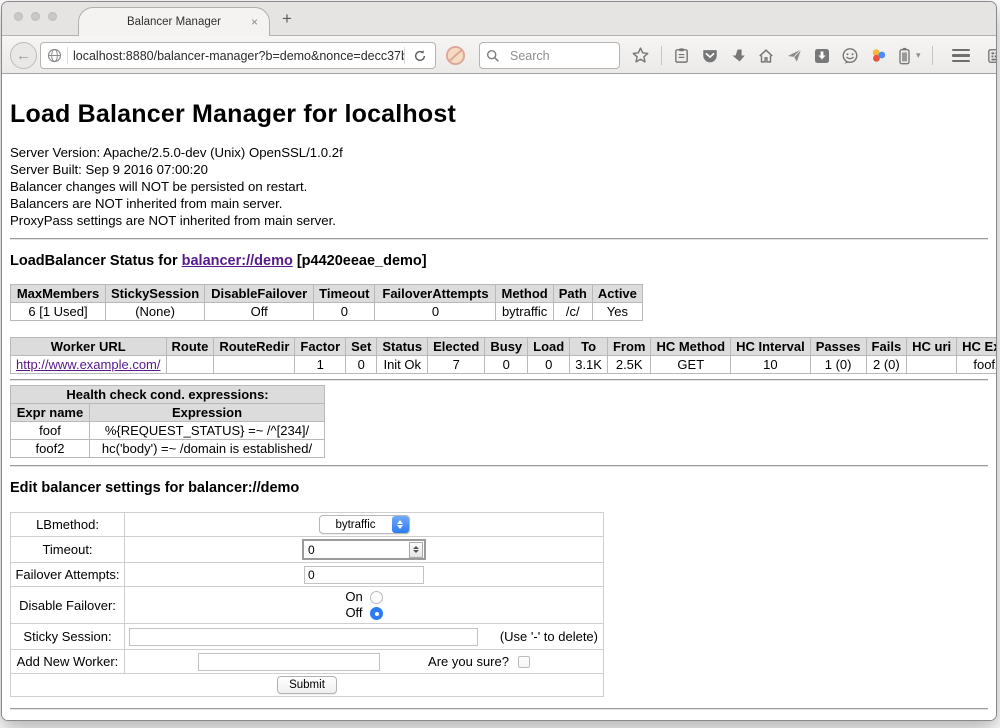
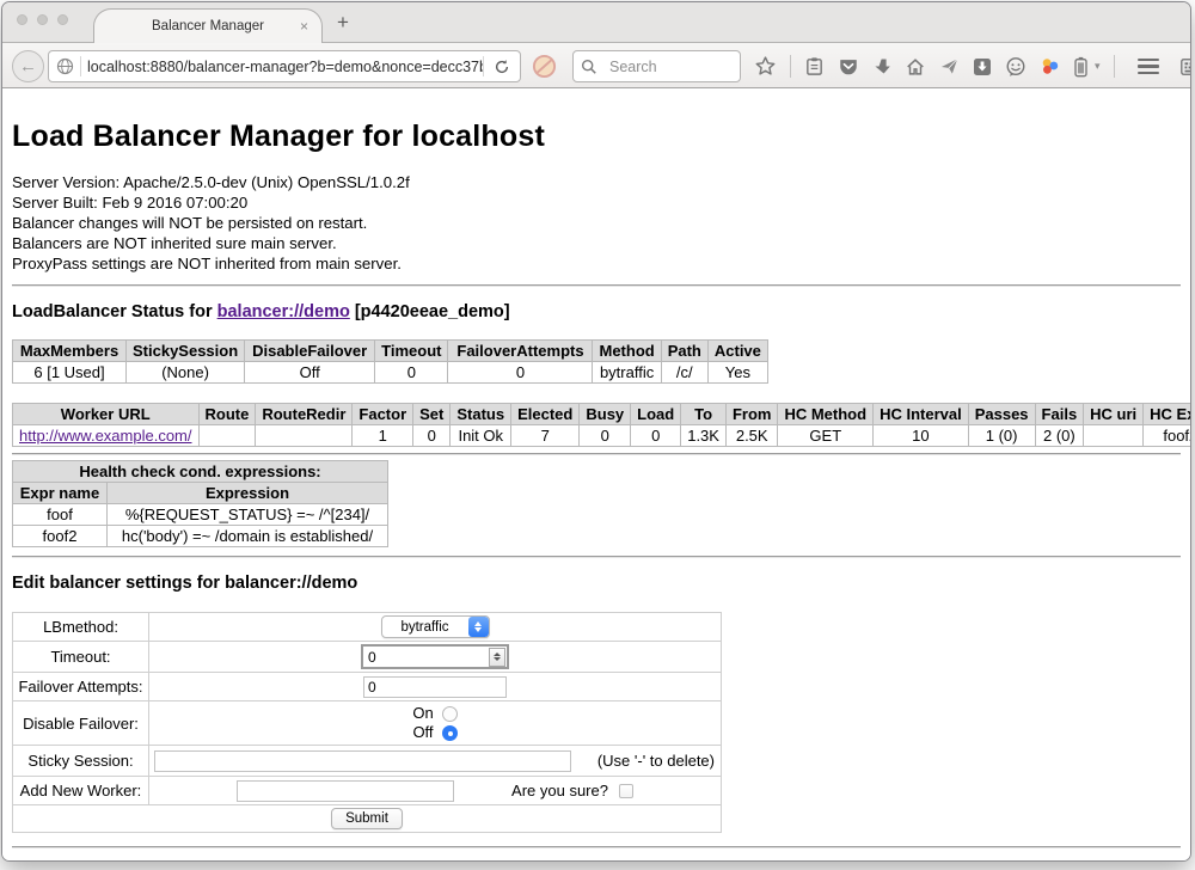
  Balancer Manager
  ×
  +
  ←
  localhost:8880/balancer-manager?b=demo&nonce=decc37
  Search
  ▾
  Load Balancer Manager for localhost
  Server Version: Apache/2.5.0-dev (Unix) OpenSSL/1.0.2f
- Server Built: Sep 9 2016 07:00:20
+ Server Built: Feb 9 2016 07:00:20
  Balancer changes will NOT be persisted on restart.
- Balancers are NOT inherited from main server.
+ Balancers are NOT inherited sure main server.
  ProxyPass settings are NOT inherited from main server.
  LoadBalancer Status for balancer://demo [p4420eeae_demo]
  MaxMembers	StickySession	DisableFailover	Timeout	FailoverAttempts	Method	Path	Active
  6 [1 Used]	(None)	Off	0	0	bytraffic	/c/	Yes
  Worker URL	Route	RouteRedir	Factor	Set	Status	Elected	Busy	Load	To	From	HC Method	HC Interval	Passes	Fails	HC uri	HC E
- http://www.example.com/			1	0	Init Ok	7	0	0	3.1K	2.5K	GET	10	1 (0)	2 (0)		foof
+ http://www.example.com/			1	0	Init Ok	7	0	0	1.3K	2.5K	GET	10	1 (0)	2 (0)		foof
  Health check cond. expressions:
  Expr name	Expression
  foof	%{REQUEST_STATUS} =~ /^[234]/
  foof2	hc('body') =~ /domain is established/
  Edit balancer settings for balancer://demo
  LBmethod:	bytraffic
  Timeout:	0
  Failover Attempts:	0
  Disable Failover:	On Off
  Sticky Session:	(Use '-' to delete)
  Add New Worker:	Are you sure?
  Submit
